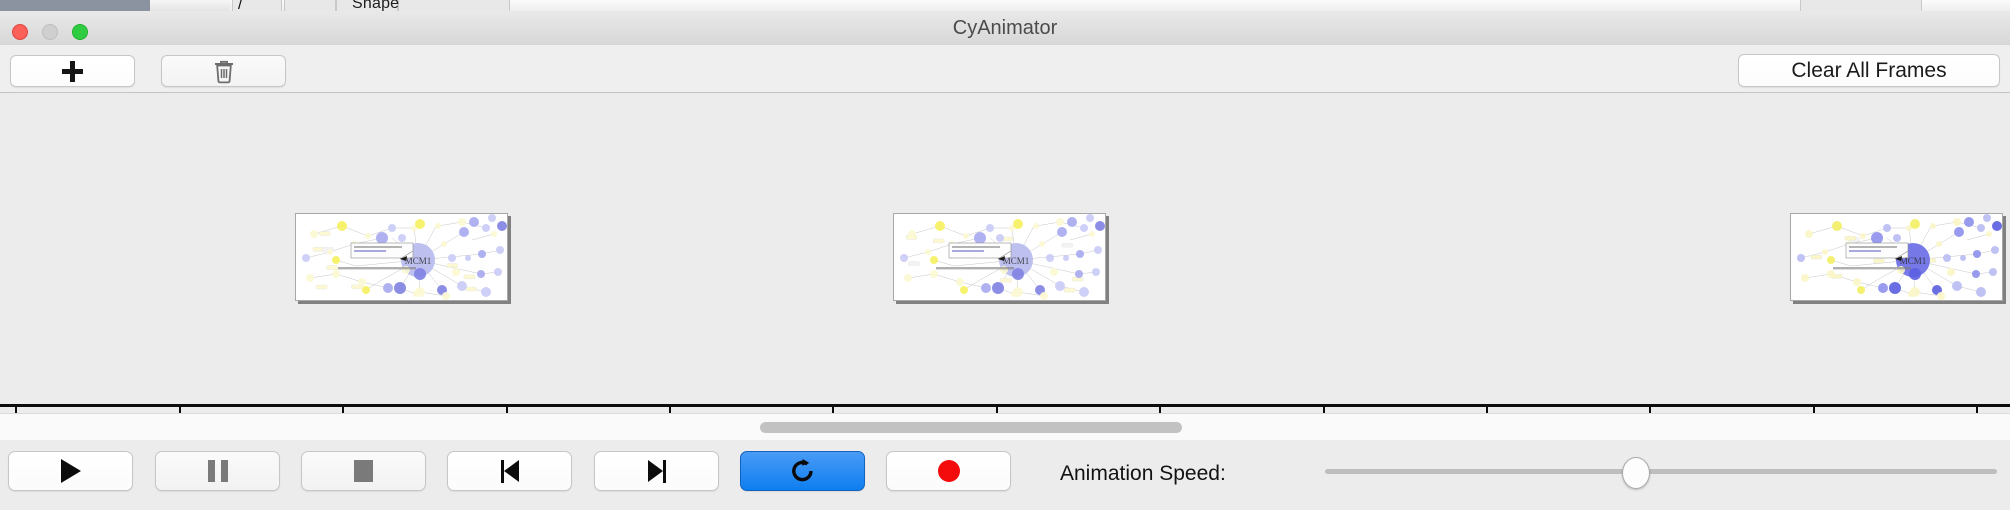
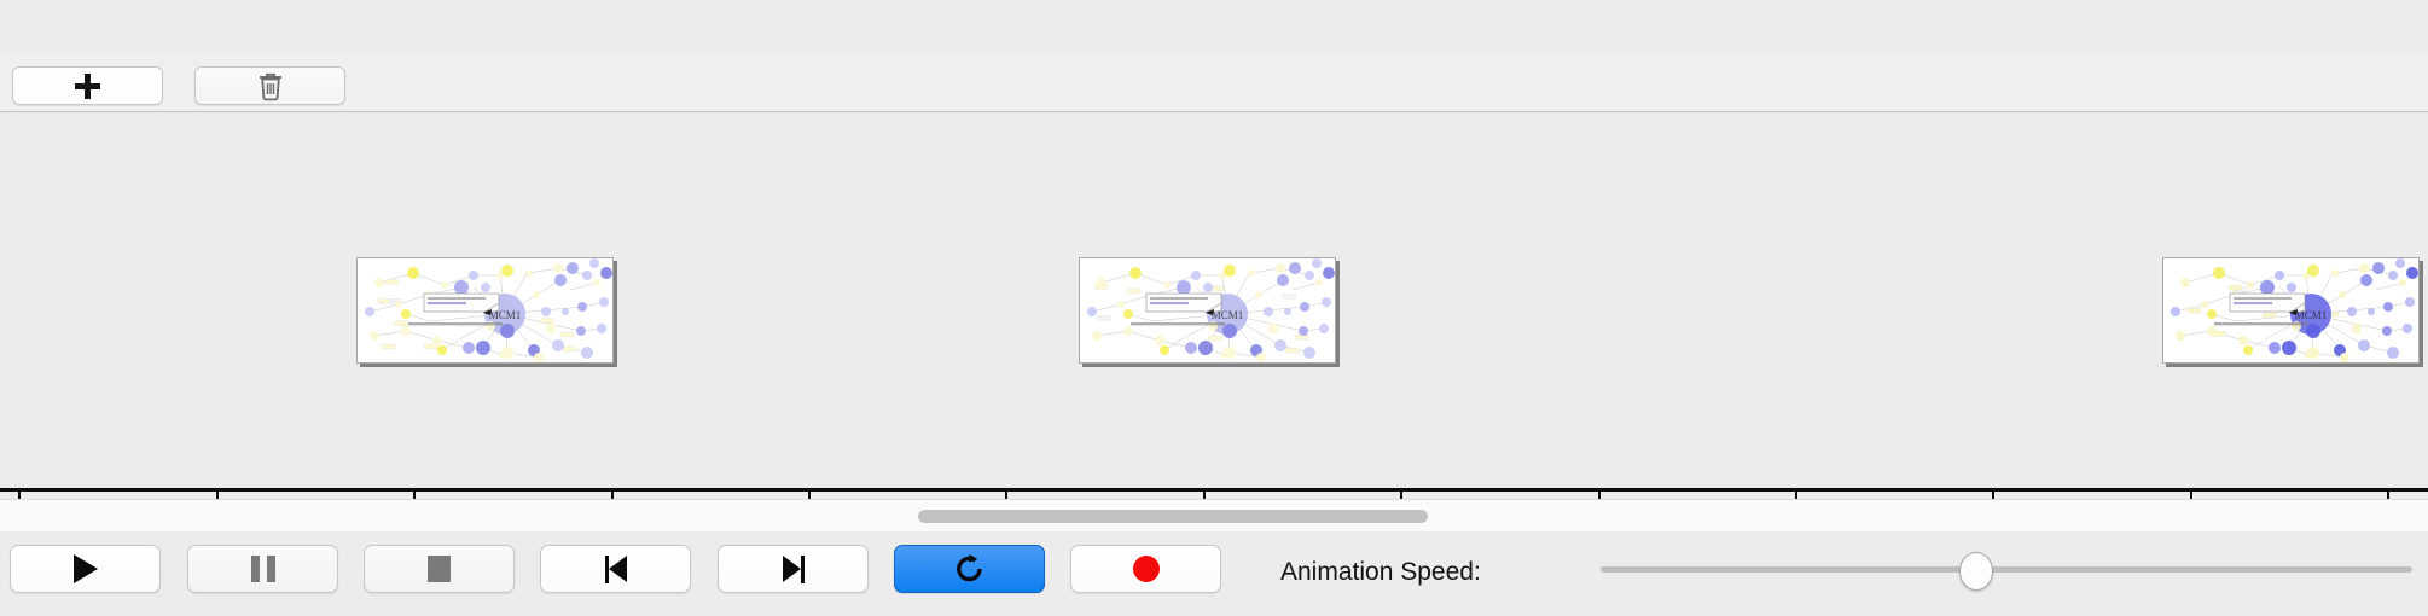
- /
- Shape
- CyAnimator
- Clear All Frames
  MCM1
  MCM1
  MCM1
  Animation Speed:
